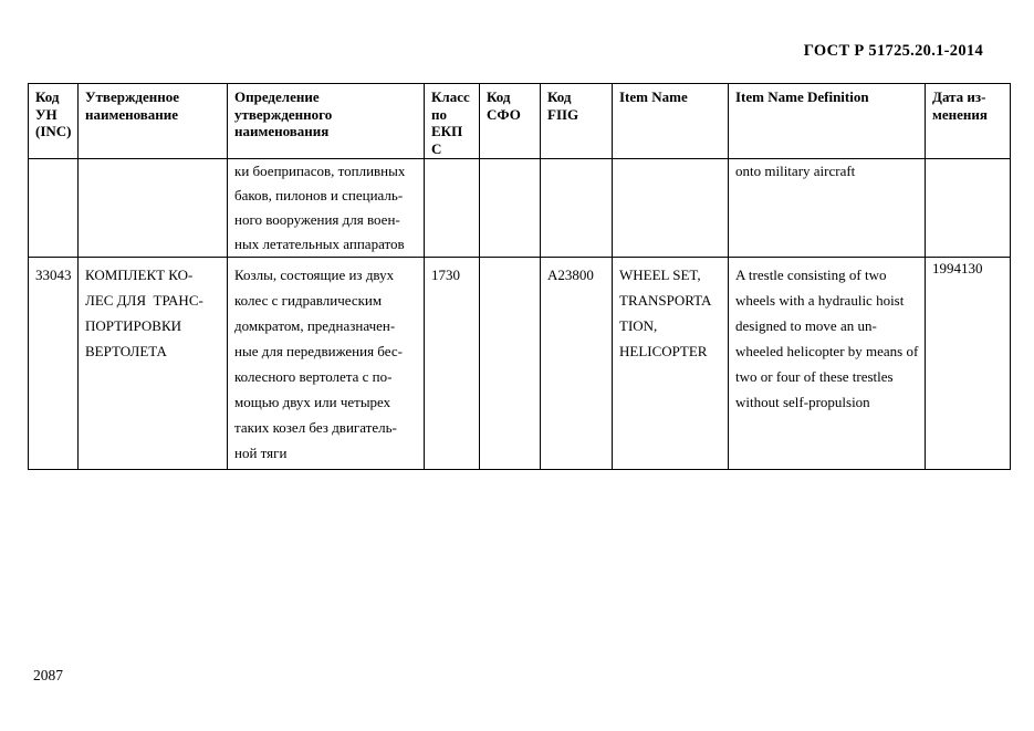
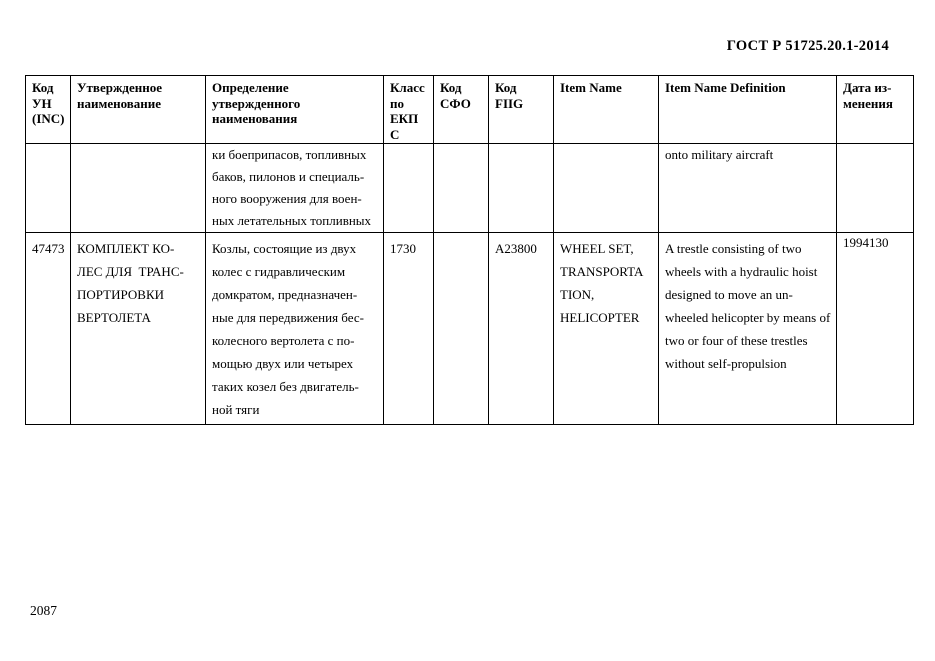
  ГОСТ Р 51725.20.1-2014
  Код УН (INC)	Утвержденное наименование	Определение утвержденного наименования	Класс по ЕКП С	Код СФО	Код FIIG	Item Name	Item Name Definition	Дата из- менения
- 		ки боеприпасов, топливных баков, пилонов и специаль- ного вооружения для воен- ных летательных аппаратов					onto military aircraft
+ 		ки боеприпасов, топливных баков, пилонов и специаль- ного вооружения для воен- ных летательных топливных					onto military aircraft
- 33043	КОМПЛЕКТ КО- ЛЕС ДЛЯ ТРАНС- ПОРТИРОВКИ ВЕРТОЛЕТА	Козлы, состоящие из двух колес с гидравлическим домкратом, предназначен- ные для передвижения бес- колесного вертолета с по- мощью двух или четырех таких козел без двигатель- ной тяги	1730		A23800	WHEEL SET, TRANSPORTA TION, HELICOPTER	A trestle consisting of two wheels with a hydraulic hoist designed to move an un- wheeled helicopter by means of two or four of these trestles without self-propulsion	1994130
+ 47473	КОМПЛЕКТ КО- ЛЕС ДЛЯ ТРАНС- ПОРТИРОВКИ ВЕРТОЛЕТА	Козлы, состоящие из двух колес с гидравлическим домкратом, предназначен- ные для передвижения бес- колесного вертолета с по- мощью двух или четырех таких козел без двигатель- ной тяги	1730		A23800	WHEEL SET, TRANSPORTA TION, HELICOPTER	A trestle consisting of two wheels with a hydraulic hoist designed to move an un- wheeled helicopter by means of two or four of these trestles without self-propulsion	1994130
  2087
